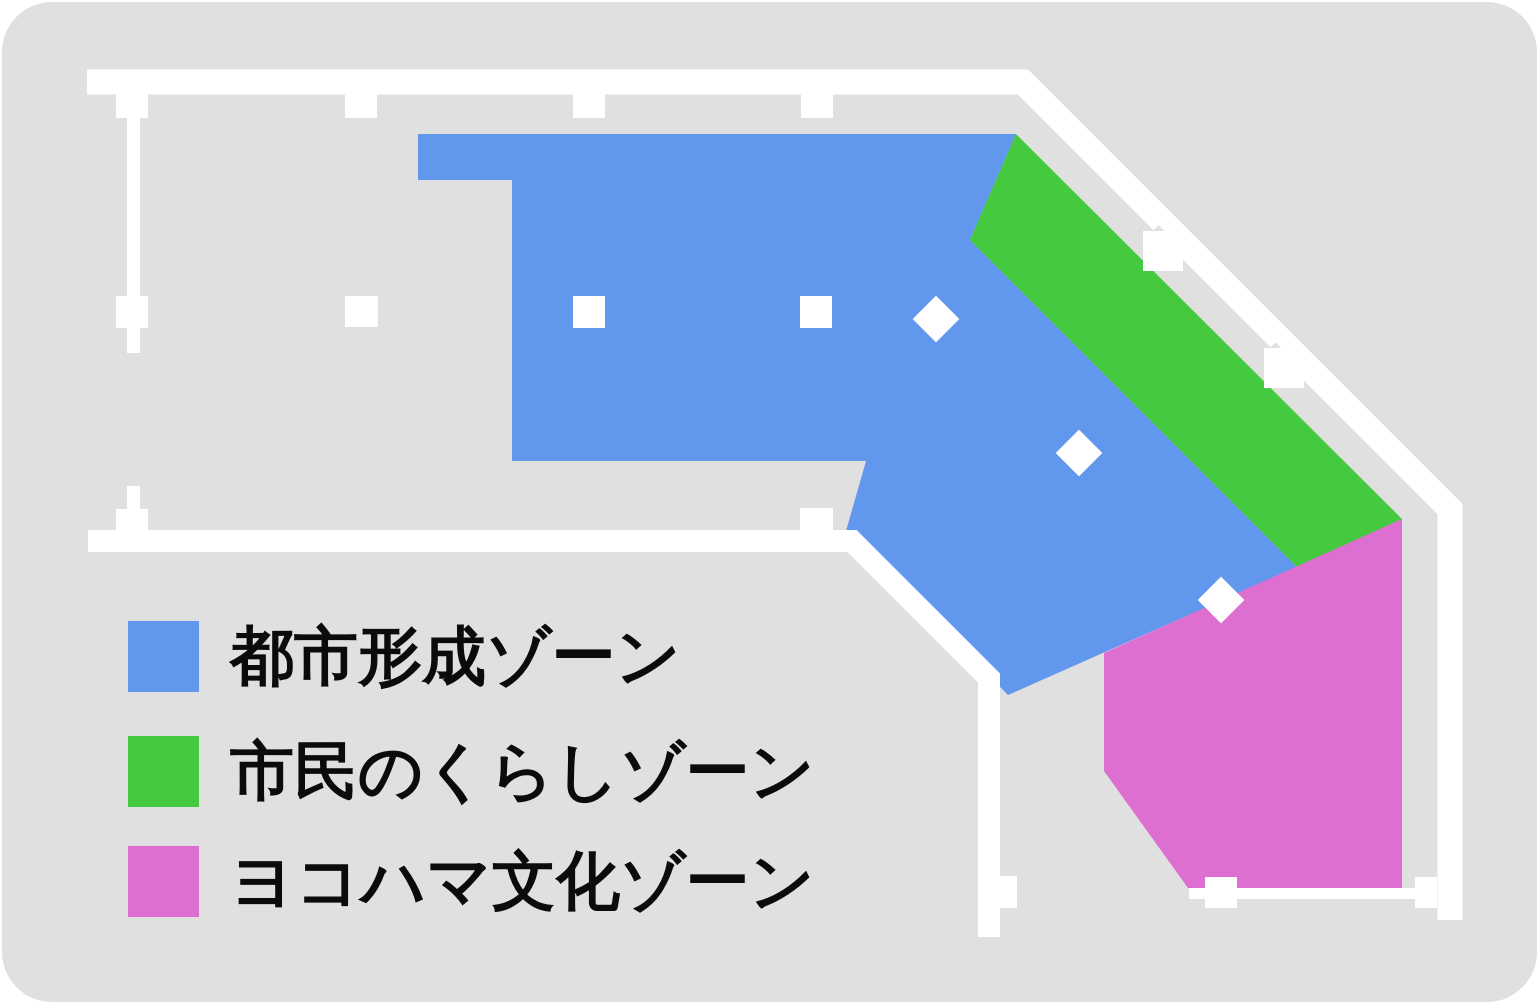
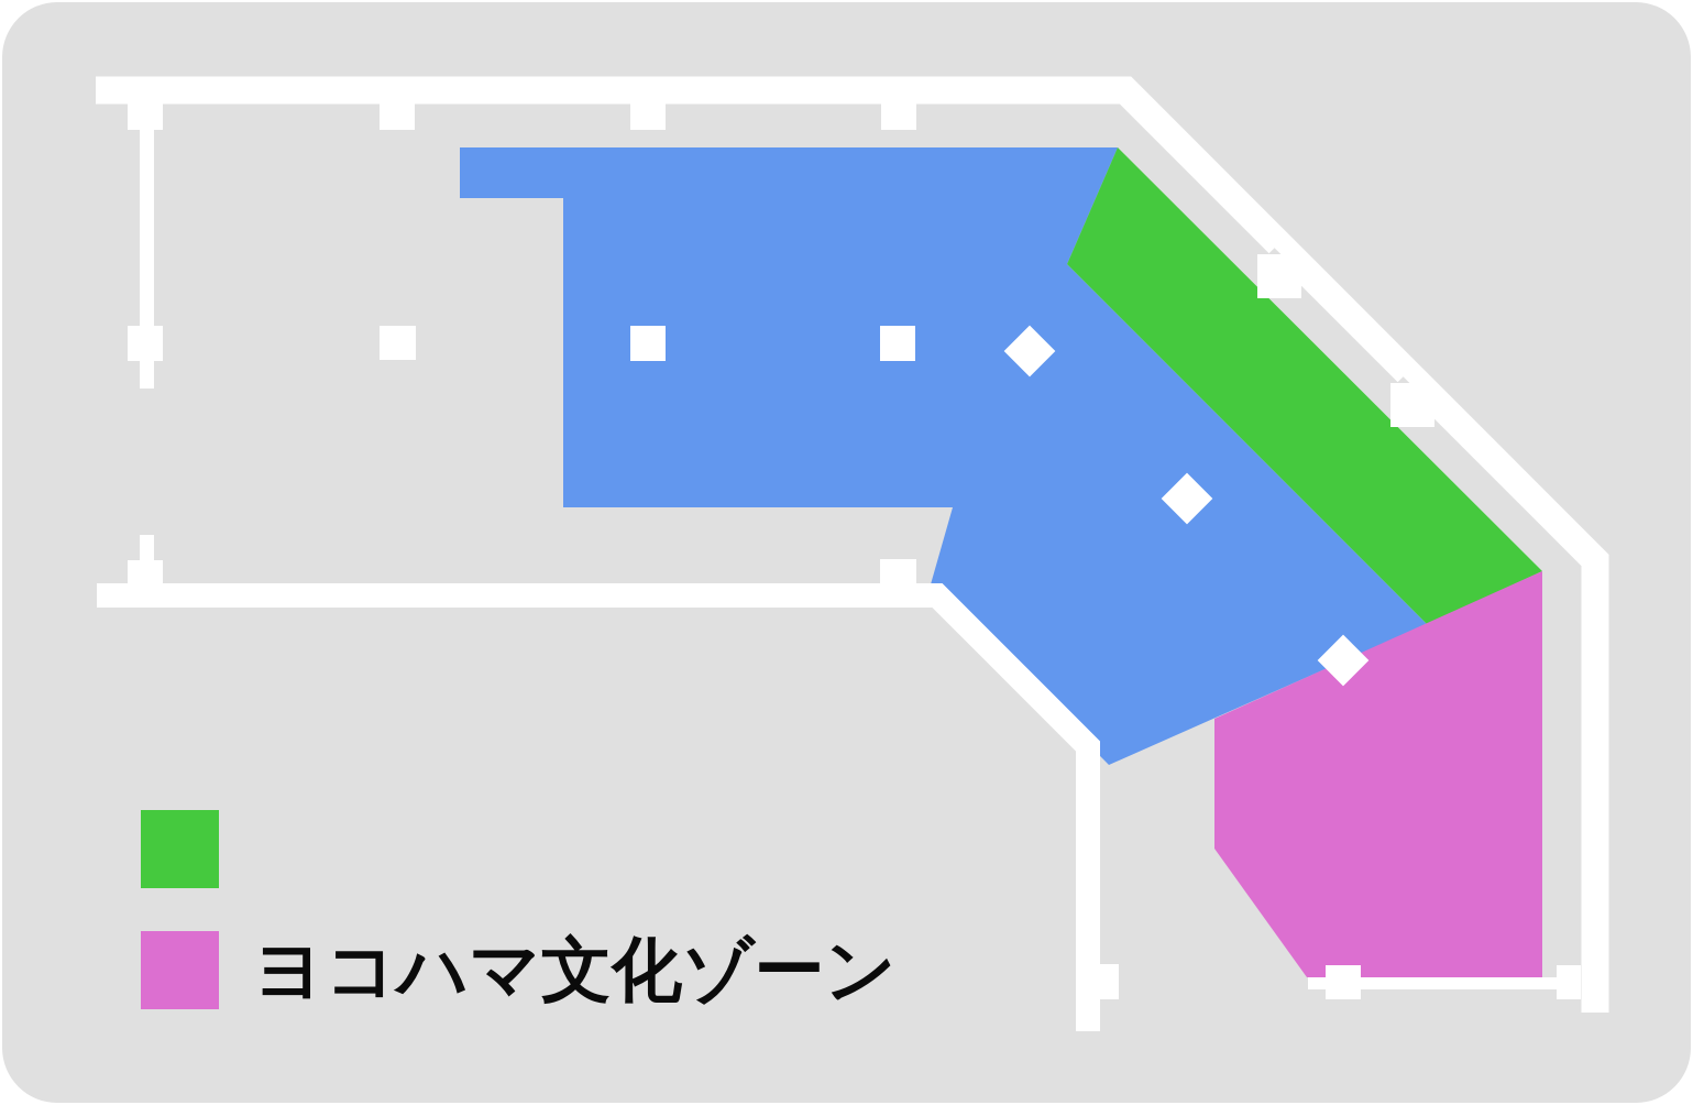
- 都市形成ゾーン
- 市民のくらしゾーン
  ヨコハマ文化ゾーン
